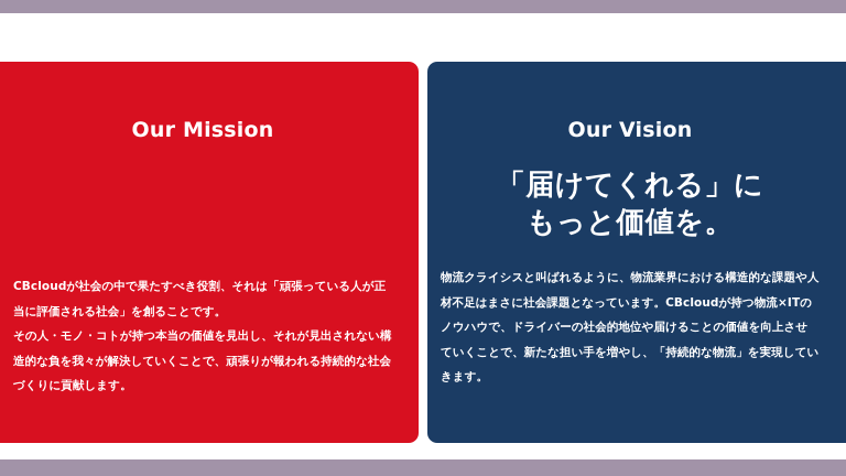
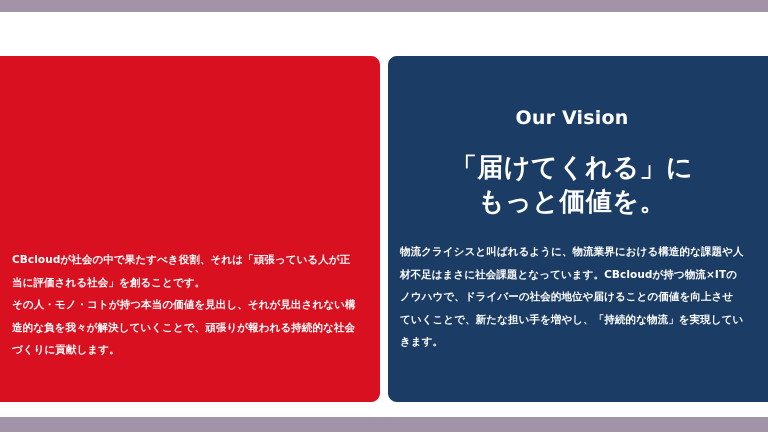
- Our Mission
  CBcloudが社会の中で果たすべき役割、それは「頑張っている人が正当に評価される社会」を創ることです。
  その人・モノ・コトが持つ本当の価値を見出し、それが見出されない構造的な負を我々が解決していくことで、頑張りが報われる持続的な社会づくりに貢献します。
  Our Vision
  「届けてくれる」に
  もっと価値を。
  物流クライシスと叫ばれるように、物流業界における構造的な課題や人材不足はまさに社会課題となっています。CBcloudが持つ物流×ITのノウハウで、ドライバーの社会的地位や届けることの価値を向上させていくことで、新たな担い手を増やし、「持続的な物流」を実現していきます。
